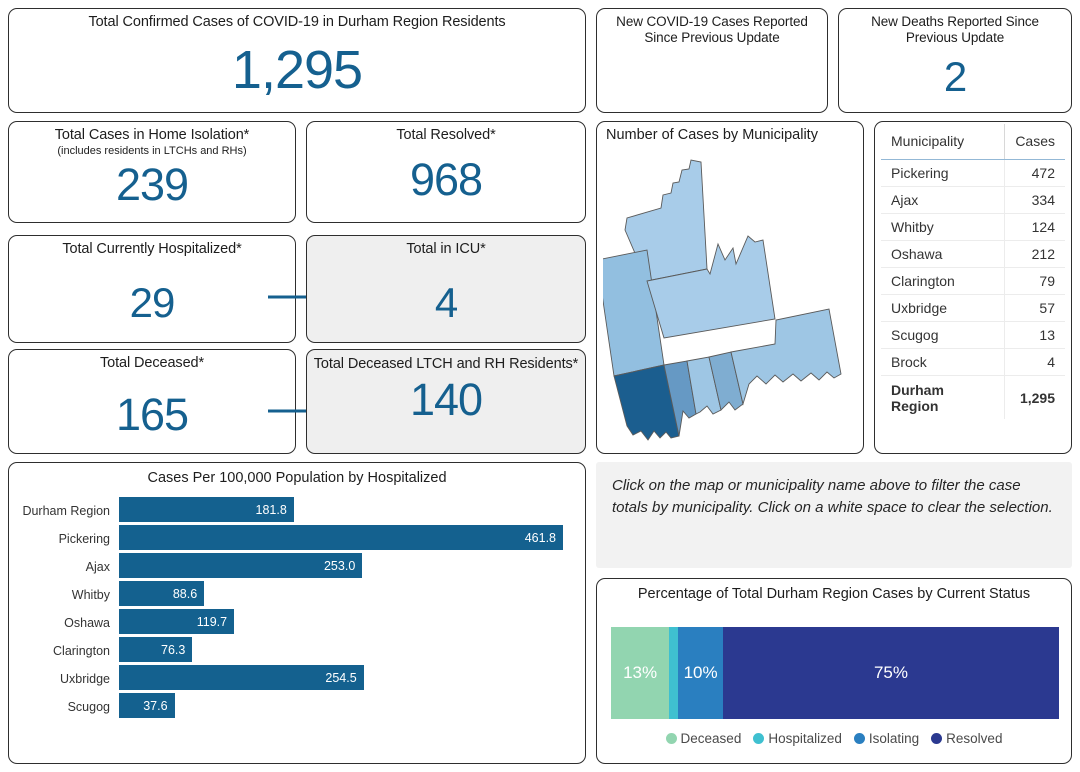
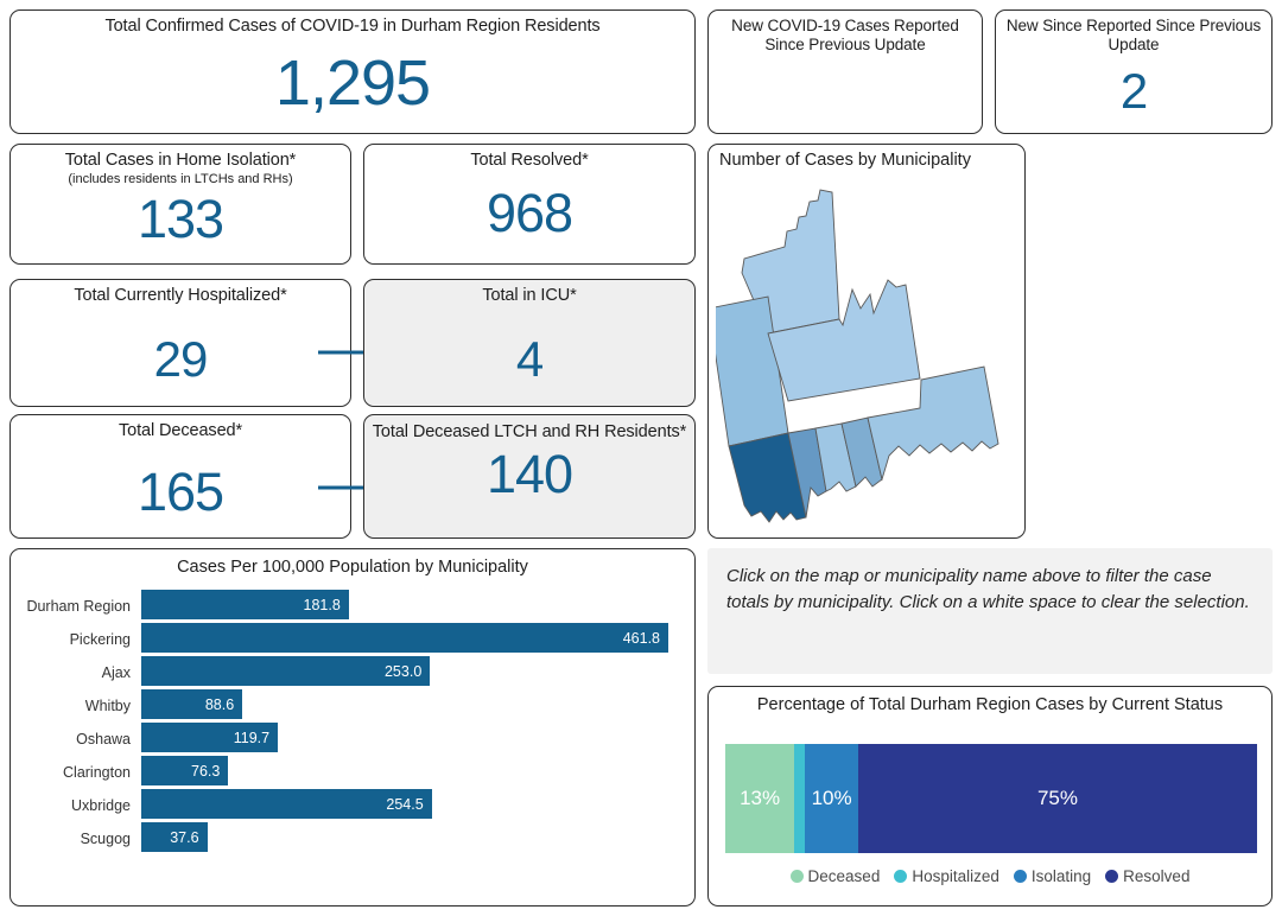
  Total Confirmed Cases of COVID-19 in Durham Region Residents
  1,295
  New COVID-19 Cases Reported Since Previous Update
- New Deaths Reported Since Previous Update
+ New Since Reported Since Previous Update
  2
  Total Cases in Home Isolation*
  (includes residents in LTCHs and RHs)
- 239
+ 133
  Total Resolved*
  968
  Total Currently Hospitalized*
  29
  Total in ICU*
  4
  Total Deceased*
  165
  Total Deceased LTCH and RH Residents*
  140
  Number of Cases by Municipality
- Municipality	Cases
- Pickering	472
- Ajax	334
- Whitby	124
- Oshawa	212
- Clarington	79
- Uxbridge	57
- Scugog	13
- Brock	4
- Durham Region	1,295
- Cases Per 100,000 Population by Hospitalized
+ Cases Per 100,000 Population by Municipality
  Durham Region
  181.8
  Pickering
  461.8
  Ajax
  253.0
  Whitby
  88.6
  Oshawa
  119.7
  Clarington
  76.3
  Uxbridge
  254.5
  Scugog
  37.6
  Click on the map or municipality name above to filter the case totals by municipality. Click on a white space to clear the selection.
  Percentage of Total Durham Region Cases by Current Status
  13%
  10%
  75%
  Deceased
  Hospitalized
  Isolating
  Resolved
